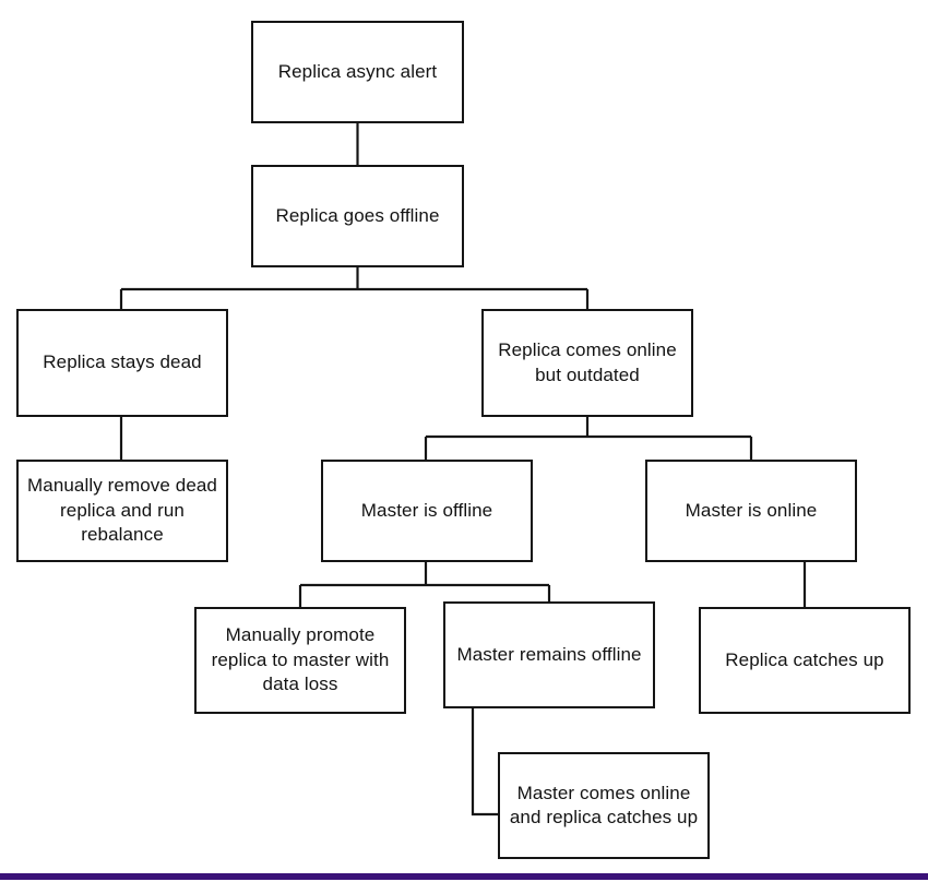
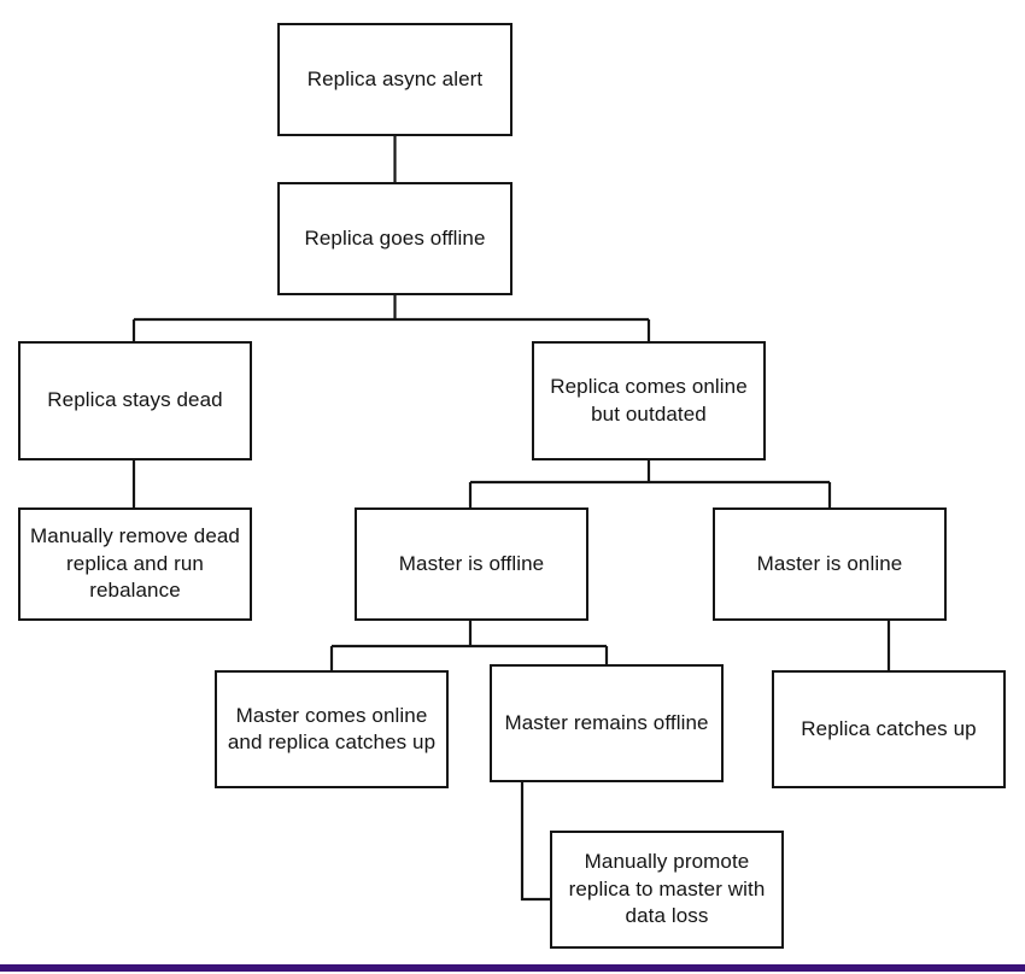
  Replica async alert
  Replica goes offline
  Replica stays dead
  Replica comes online but outdated
  Manually remove dead replica and run rebalance
  Master is offline
  Master is online
- Manually promote replica to master with data loss
+ Master comes online and replica catches up
  Master remains offline
  Replica catches up
- Master comes online and replica catches up
+ Manually promote replica to master with data loss
